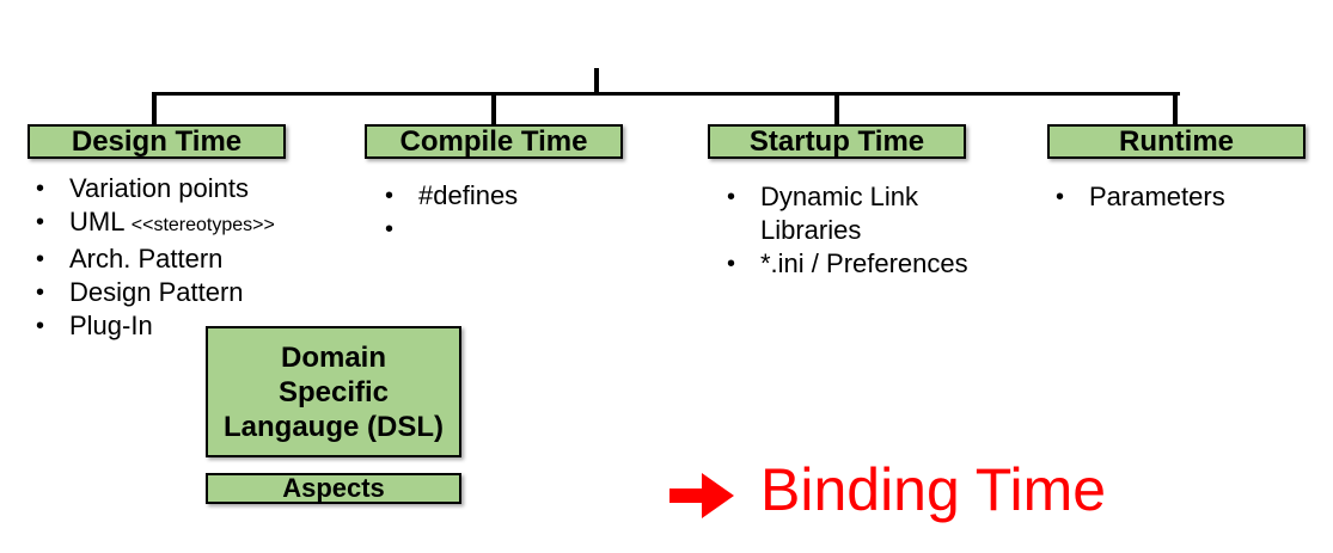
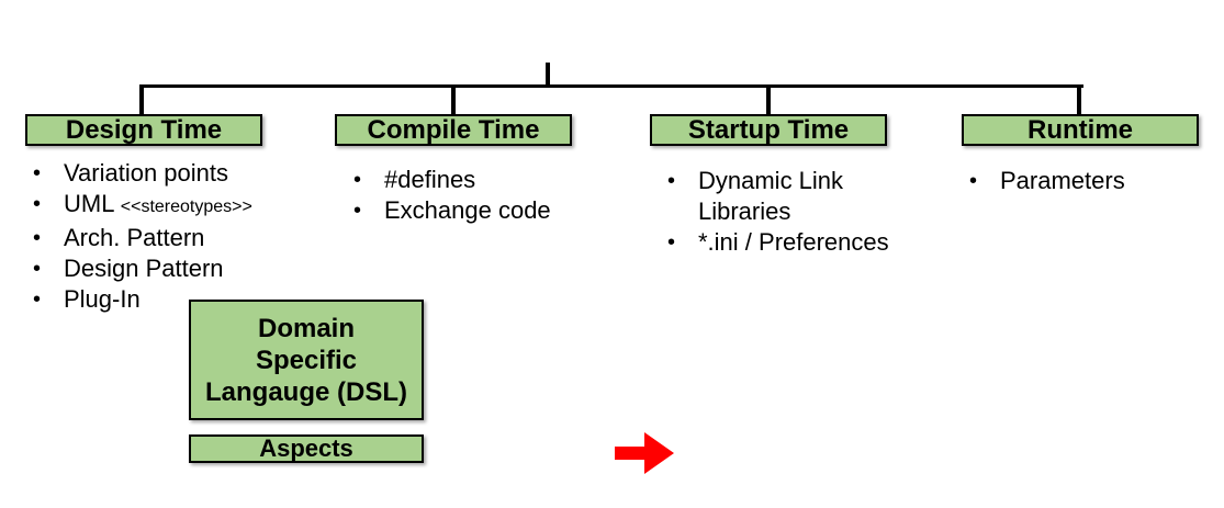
  Design Time
  Compile Time
  Startup Time
  Runtime
  •
  Variation points
  •
  UML <<stereotypes>>
  •
  Arch. Pattern
  •
  Design Pattern
  •
  Plug-In
  •
  #defines
  •
+ Exchange code
  •
  Dynamic Link Libraries
  •
  *.ini / Preferences
  •
  Parameters
  Domain
  Specific
  Langauge (DSL)
  Aspects
- Binding Time
